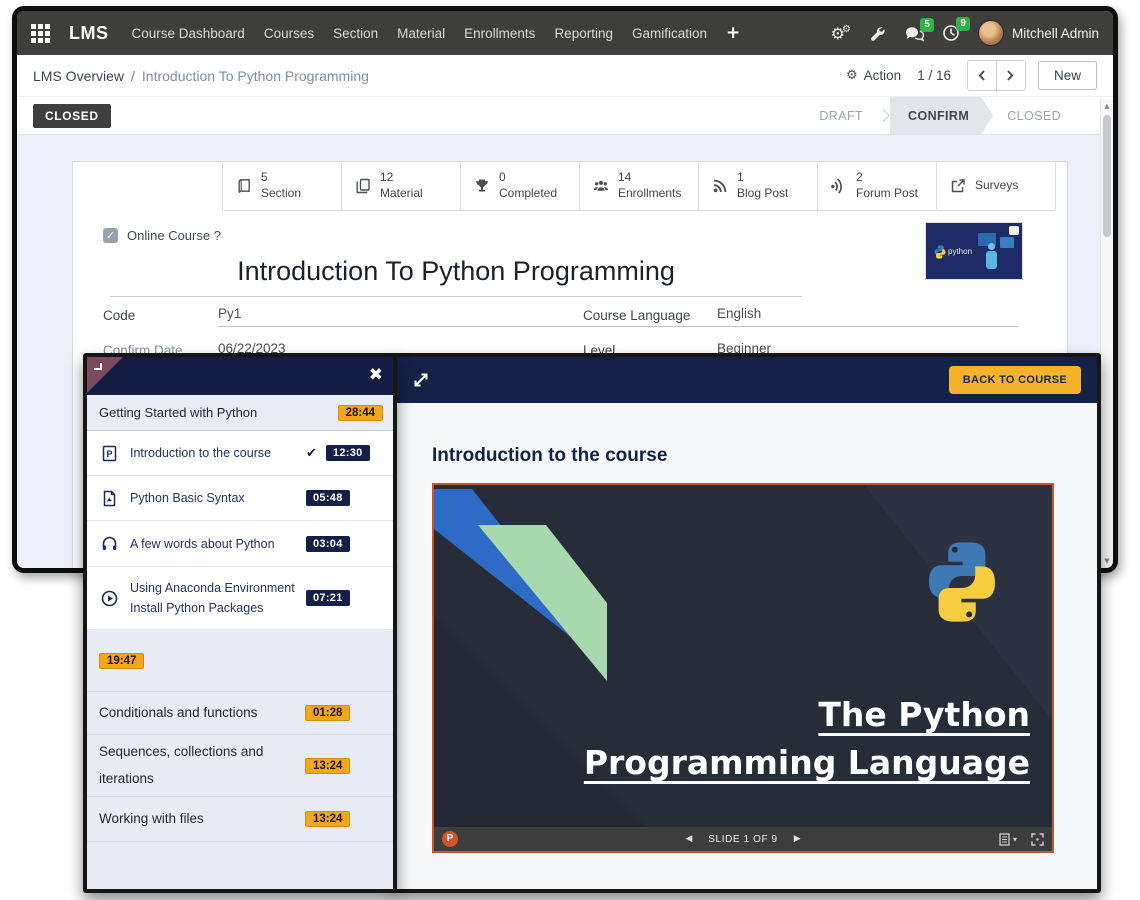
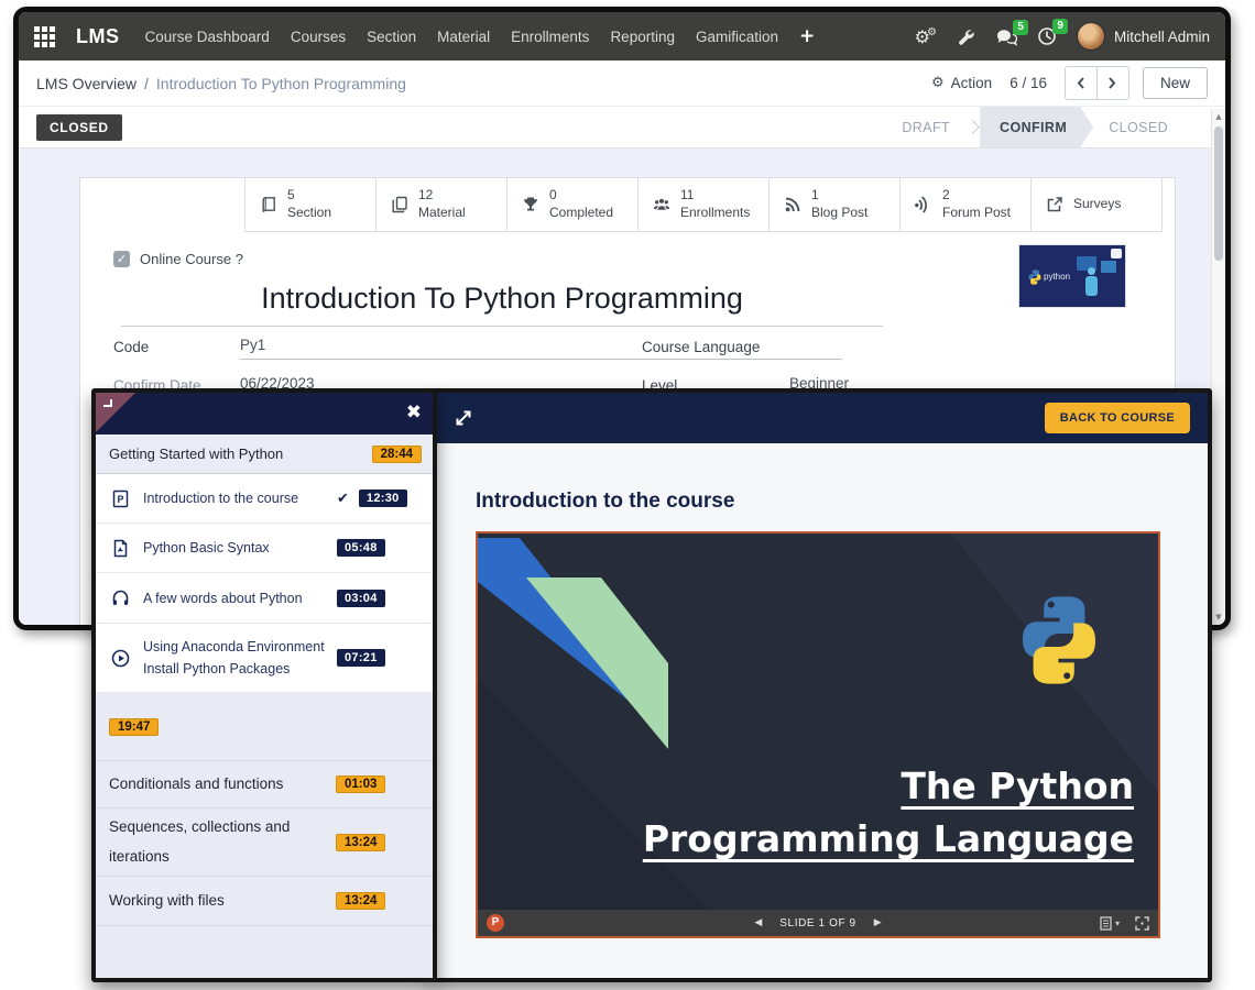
  LMS
  Course Dashboard
  Courses
  Section
  Material
  Enrollments
  Reporting
  Gamification
  +
  ⚙
  ⚙
  5
  9
  Mitchell Admin
  LMS Overview
  /
  Introduction To Python Programming
  ⚙
  Action
- 1 / 16
+ 6 / 16
  New
  CLOSED
  DRAFT
  CONFIRM
  CLOSED
  5
  Section
  12
  Material
  0
  Completed
- 14
+ 11
  Enrollments
  1
  Blog Post
  2
  Forum Post
  Surveys
  ✓
  Online Course ?
  Introduction To Python Programming
  Code
  Py1
  Confirm Date
  06/22/2023
  Course Language
- English
  Level
  Beginner
  python
  ▲
  ▼
  ✖
  Getting Started with Python
  28:44
  P
  Introduction to the course
  ✔
  12:30
  Python Basic Syntax
  05:48
  A few words about Python
  03:04
  Using Anaconda Environment Install Python Packages
  07:21
  19:47
  Conditionals and functions
- 01:28
+ 01:03
  Sequences, collections and iterations
  13:24
  Working with files
  13:24
  BACK TO COURSE
  Introduction to the course
  The Python
  Programming Language
  P
  ◀
  SLIDE 1 OF 9
  ▶
  ▾
